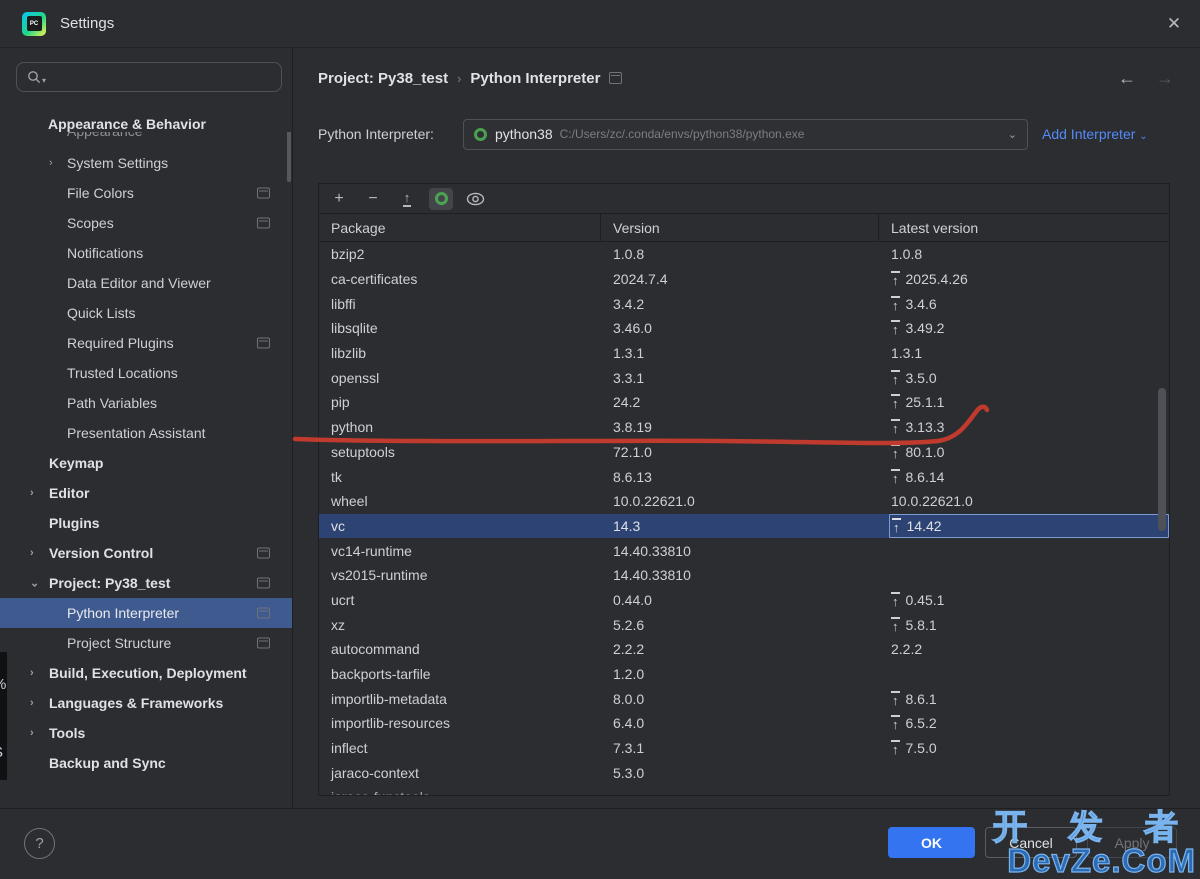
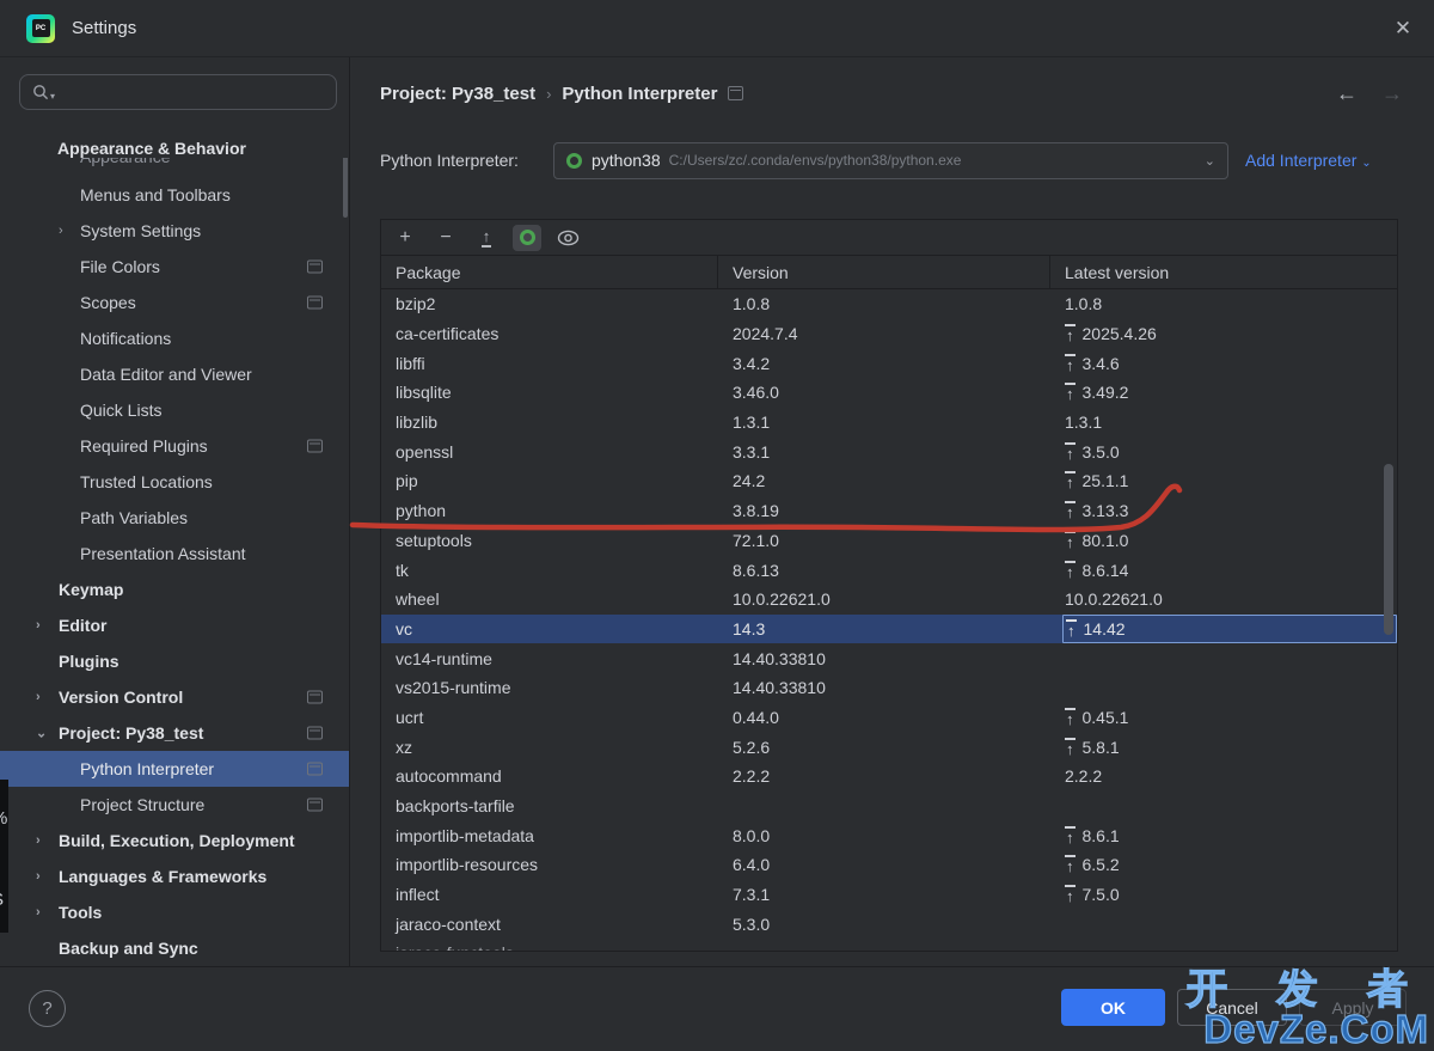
  Settings
  ✕
  ▾
  Appearance & Behavior
+ Menus and Toolbars
  ›
  System Settings
  File Colors
  Scopes
  Notifications
  Data Editor and Viewer
  Quick Lists
  Required Plugins
  Trusted Locations
  Path Variables
  Presentation Assistant
  Keymap
  ›
  Editor
  Plugins
  ›
  Version Control
  ⌄
  Project: Py38_test
  Python Interpreter
  Project Structure
  ›
  Build, Execution, Deployment
  ›
  Languages & Frameworks
  ›
  Tools
  Backup and Sync
  Project: Py38_test
  ›
  Python Interpreter
  ←
  →
  Python Interpreter:
  python38
  C:/Users/zc/.conda/envs/python38/python.exe
  ⌄
  Add Interpreter ⌄
  +
  −
  ↑
  Package
  Version
  Latest version
  bzip2
  1.0.8
  1.0.8
  ca-certificates
  2024.7.4
  ↑
  2025.4.26
  libffi
  3.4.2
  ↑
  3.4.6
  libsqlite
  3.46.0
  ↑
  3.49.2
  libzlib
  1.3.1
  1.3.1
  openssl
  3.3.1
  ↑
  3.5.0
  pip
  24.2
  ↑
  25.1.1
  python
  3.8.19
  ↑
  3.13.3
  setuptools
  72.1.0
  ↑
  80.1.0
  tk
  8.6.13
  ↑
  8.6.14
  wheel
  10.0.22621.0
  10.0.22621.0
  vc
  14.3
  ↑
  14.42
  vc14-runtime
  14.40.33810
  vs2015-runtime
  14.40.33810
  ucrt
  0.44.0
  ↑
  0.45.1
  xz
  5.2.6
  ↑
  5.8.1
  autocommand
  2.2.2
  2.2.2
  backports-tarfile
- 1.2.0
  importlib-metadata
  8.0.0
  ↑
  8.6.1
  importlib-resources
  6.4.0
  ↑
  6.5.2
  inflect
  7.3.1
  ↑
  7.5.0
  jaraco-context
  5.3.0
  ?
  OK
  Cancel
  Apply
  开 发 者
  DevZe.CoM
